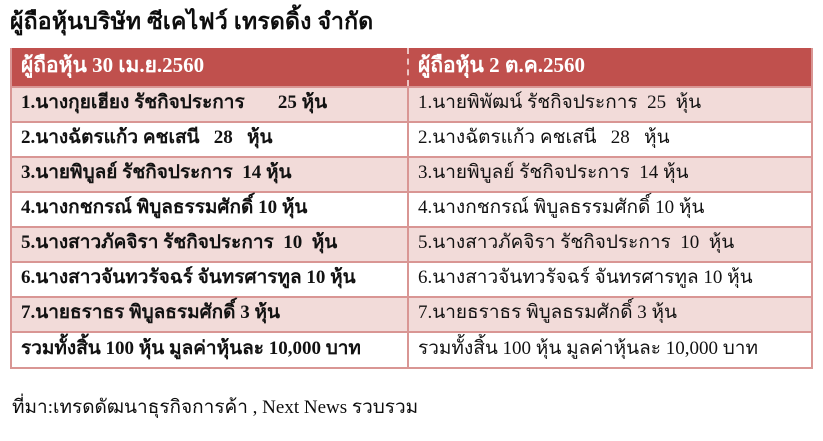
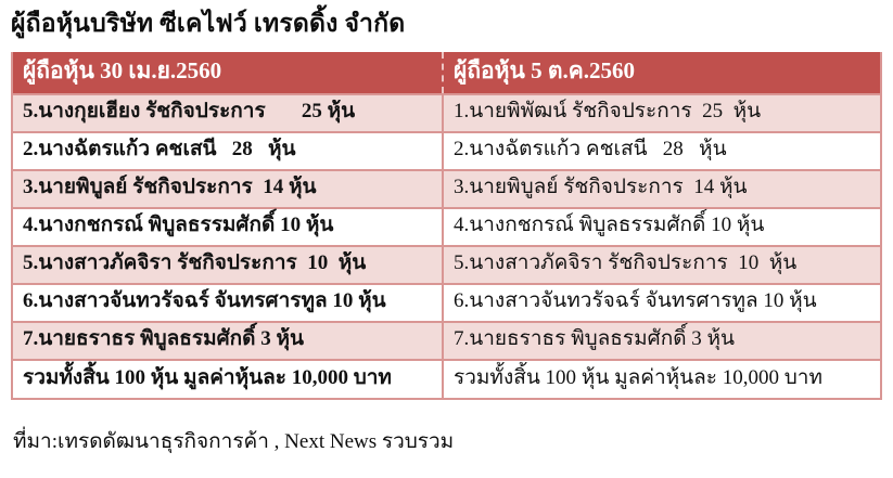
  ผู้ถือหุ้นบริษัท ซีเคไฟว์ เทรดดิ้ง จำกัด
  ผู้ถือหุ้น 30 เม.ย.2560
- ผู้ถือหุ้น 2 ต.ค.2560
+ ผู้ถือหุ้น 5 ต.ค.2560
- 1.นางกุยเฮียง รัชกิจประการ 25 หุ้น
+ 5.นางกุยเฮียง รัชกิจประการ 25 หุ้น
  1.นายพิพัฒน์ รัชกิจประการ 25 หุ้น
  2.นางฉัตรแก้ว คชเสนี 28 หุ้น
  2.นางฉัตรแก้ว คชเสนี 28 หุ้น
  3.นายพิบูลย์ รัชกิจประการ 14 หุ้น
  3.นายพิบูลย์ รัชกิจประการ 14 หุ้น
  4.นางกชกรณ์ พิบูลธรรมศักดิ์ 10 หุ้น
  4.นางกชกรณ์ พิบูลธรรมศักดิ์ 10 หุ้น
  5.นางสาวภัคจิรา รัชกิจประการ 10 หุ้น
  5.นางสาวภัคจิรา รัชกิจประการ 10 หุ้น
  6.นางสาวจันทวรัจฉร์ จันทรศารทูล 10 หุ้น
  6.นางสาวจันทวรัจฉร์ จันทรศารทูล 10 หุ้น
  7.นายธราธร พิบูลธรมศักดิ์ 3 หุ้น
  7.นายธราธร พิบูลธรมศักดิ์ 3 หุ้น
  รวมทั้งสิ้น 100 หุ้น มูลค่าหุ้นละ 10,000 บาท
  รวมทั้งสิ้น 100 หุ้น มูลค่าหุ้นละ 10,000 บาท
  ที่มา:เทรดดัฒนาธุรกิจการค้า , Next News รวบรวม
